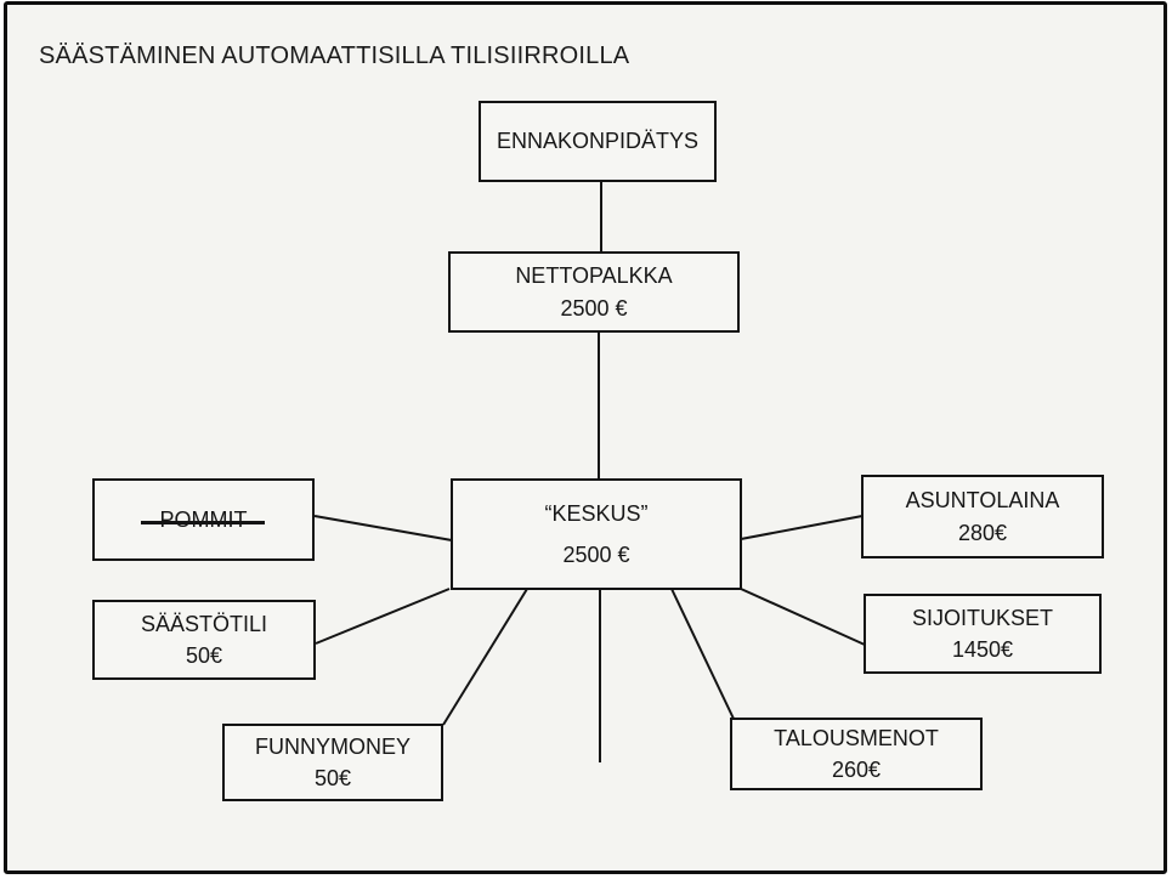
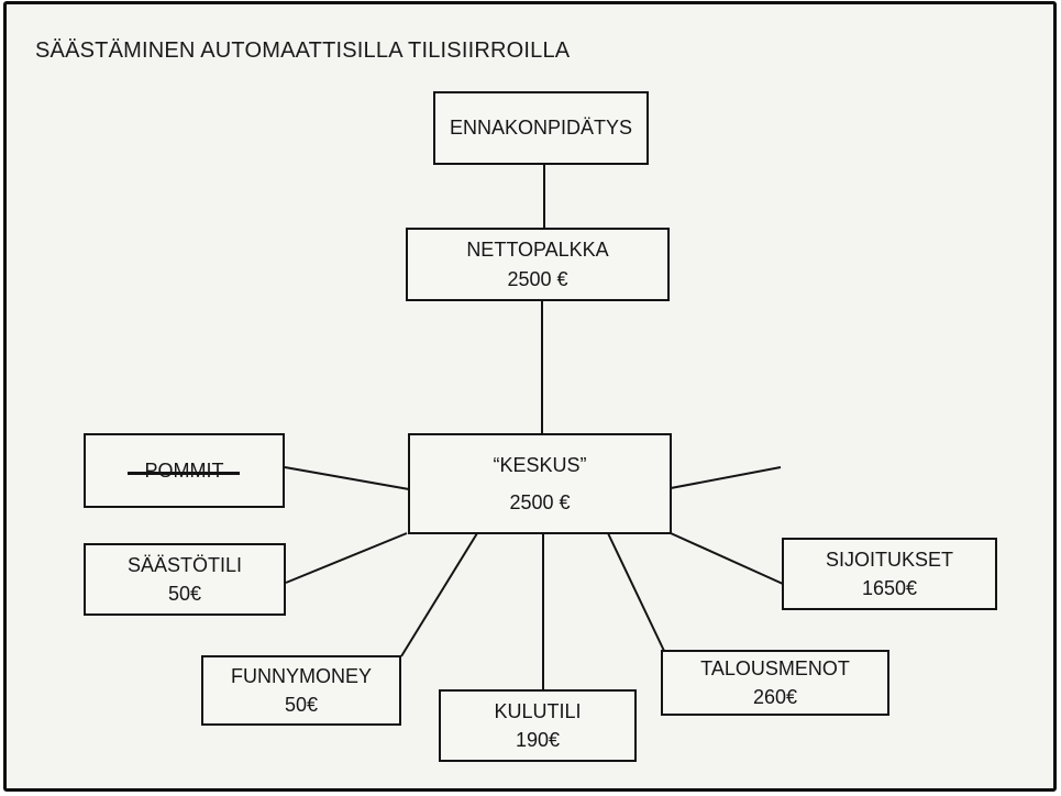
  SÄÄSTÄMINEN AUTOMAATTISILLA TILISIIRROILLA
  ENNAKONPIDÄTYS
  NETTOPALKKA
  2500 €
  “KESKUS”
  2500 €
  POMMIT
  SÄÄSTÖTILI
  50€
- ASUNTOLAINA
- 280€
  SIJOITUKSET
- 1450€
+ 1650€
  FUNNYMONEY
  50€
+ KULUTILI
+ 190€
  TALOUSMENOT
  260€
